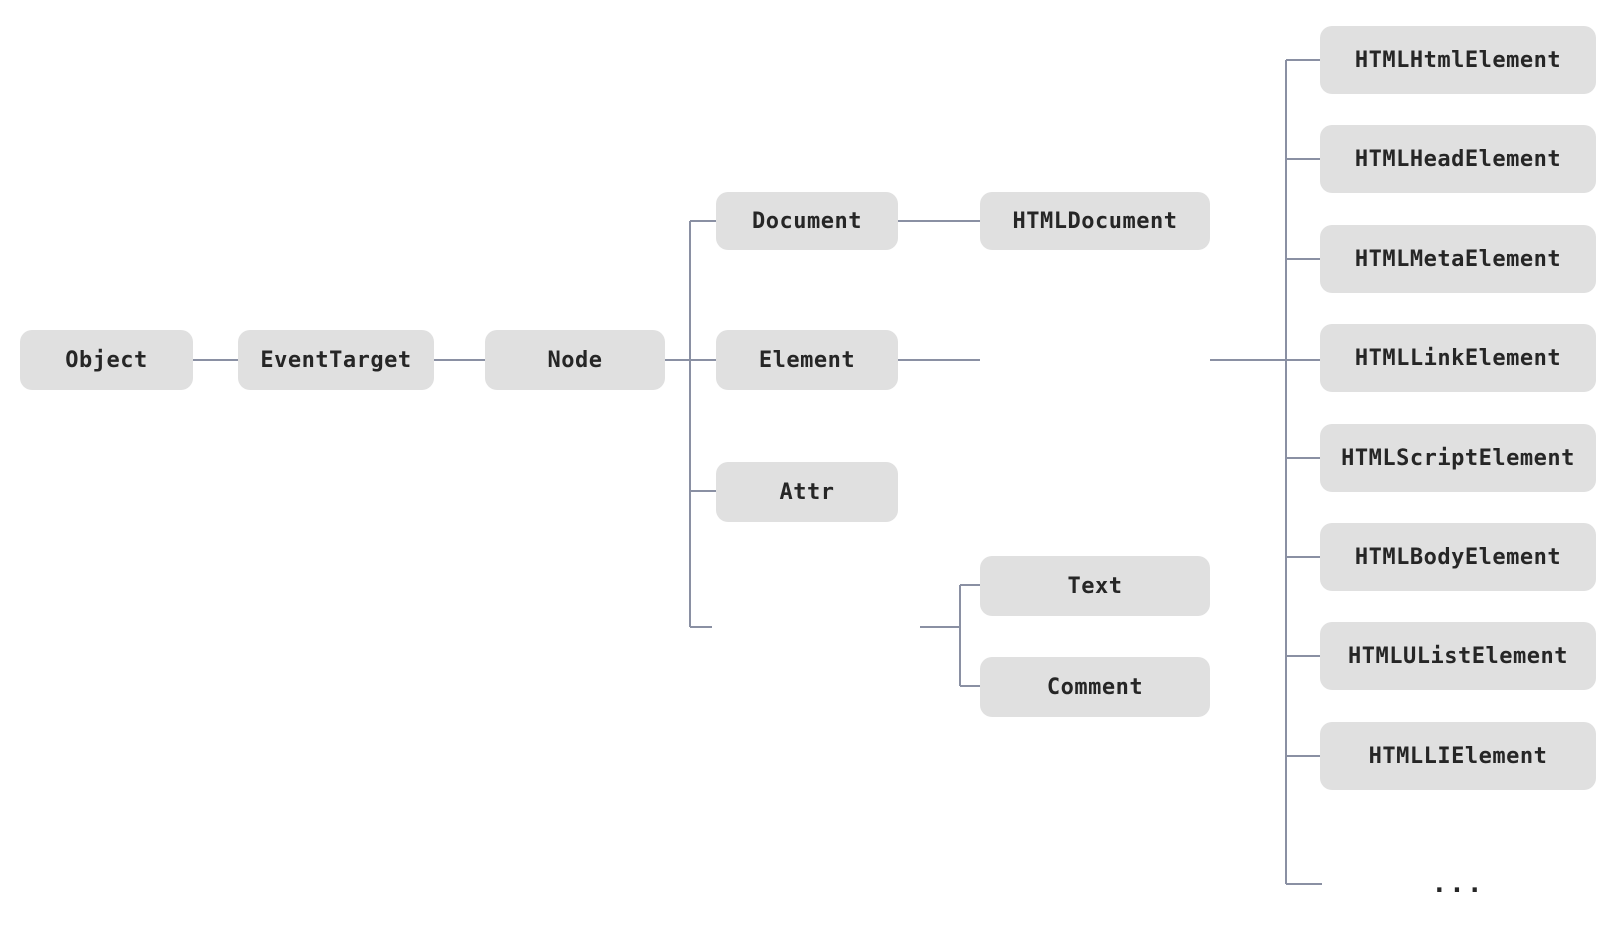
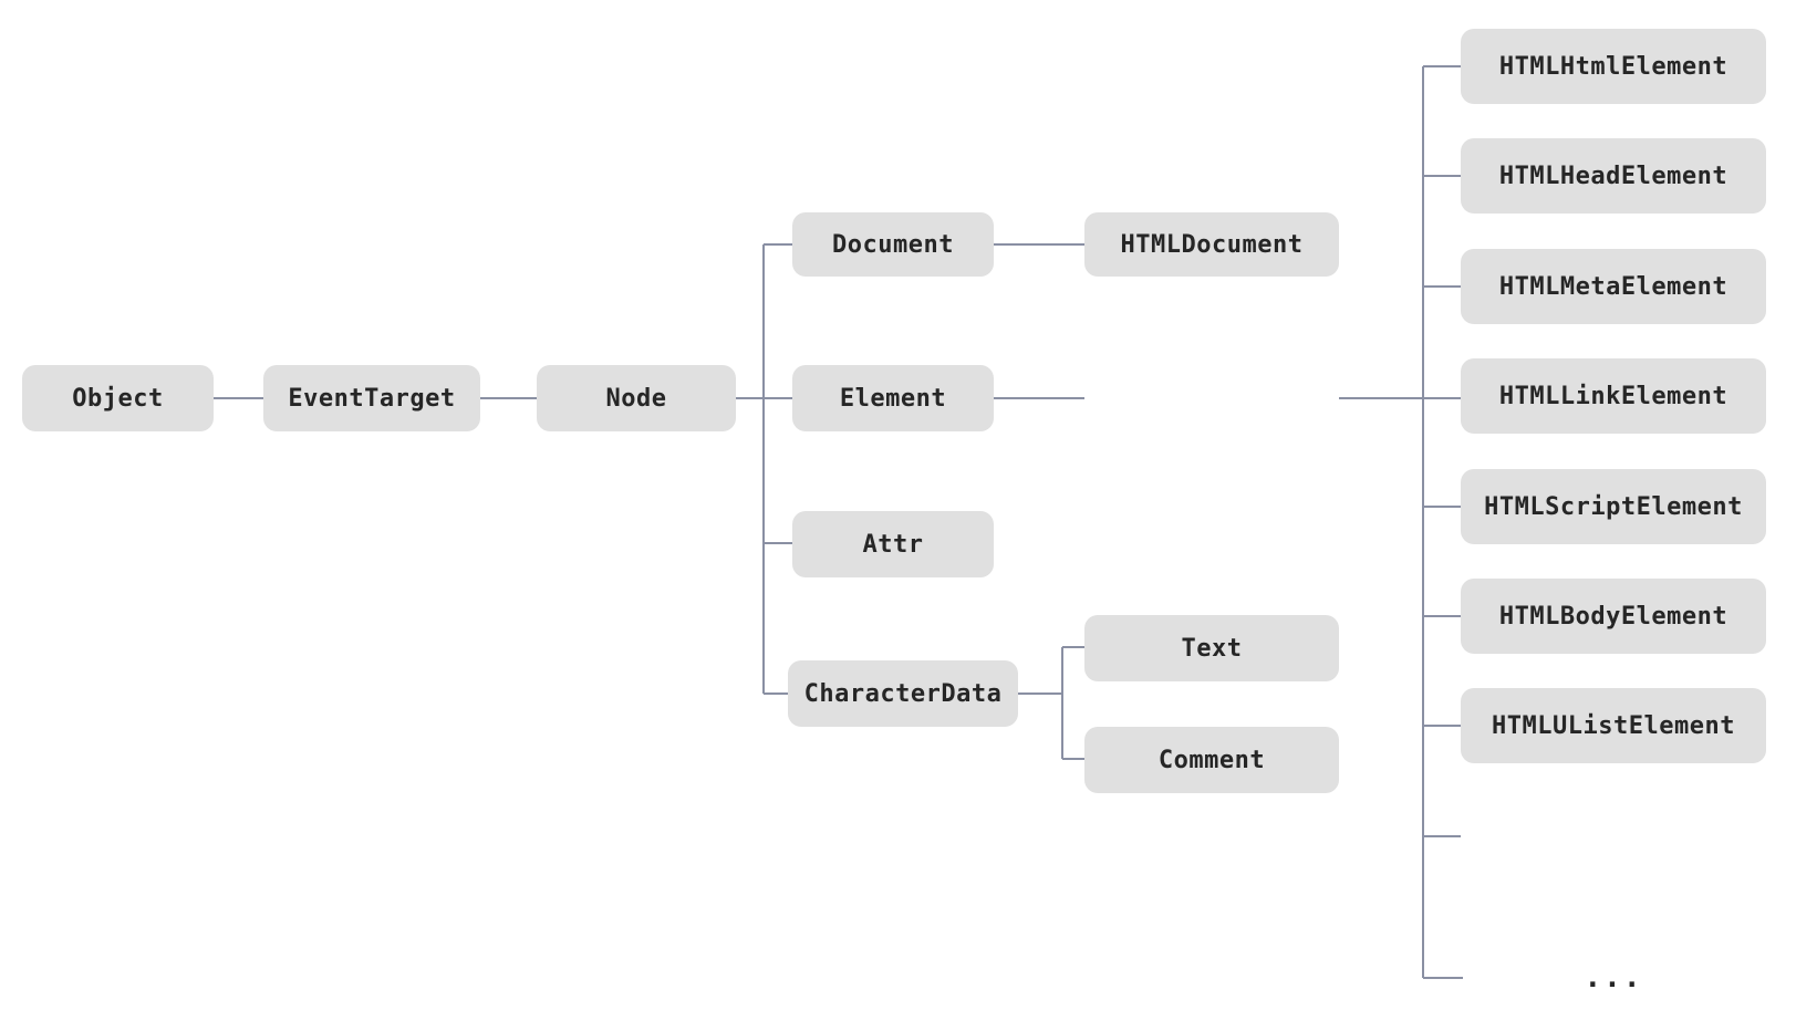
  Object
  EventTarget
  Node
  Document
  Element
  Attr
+ CharacterData
  HTMLDocument
  Text
  Comment
  HTMLHtmlElement
  HTMLHeadElement
  HTMLMetaElement
  HTMLLinkElement
  HTMLScriptElement
  HTMLBodyElement
  HTMLUListElement
- HTMLLIElement
  ...
